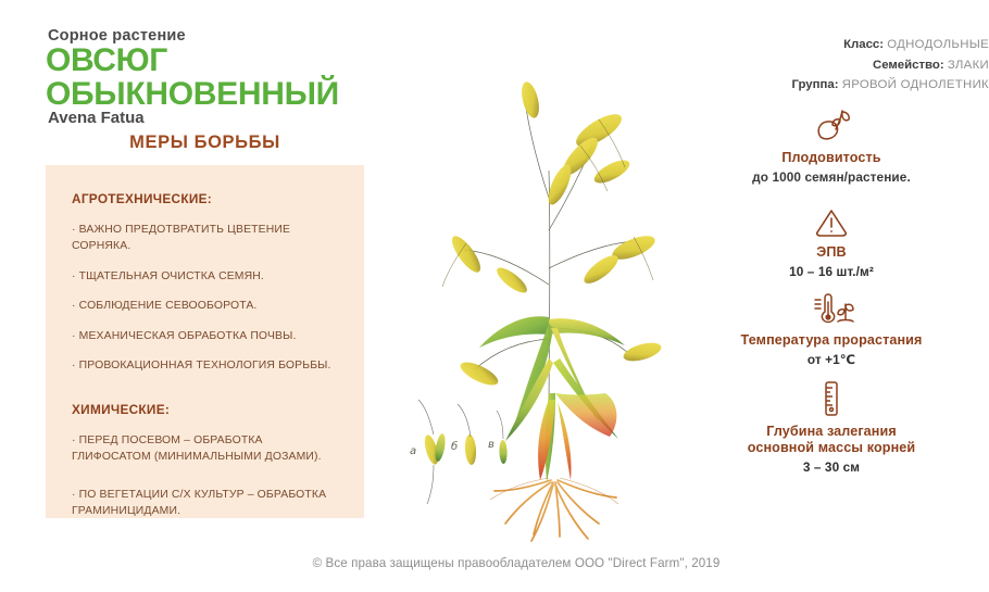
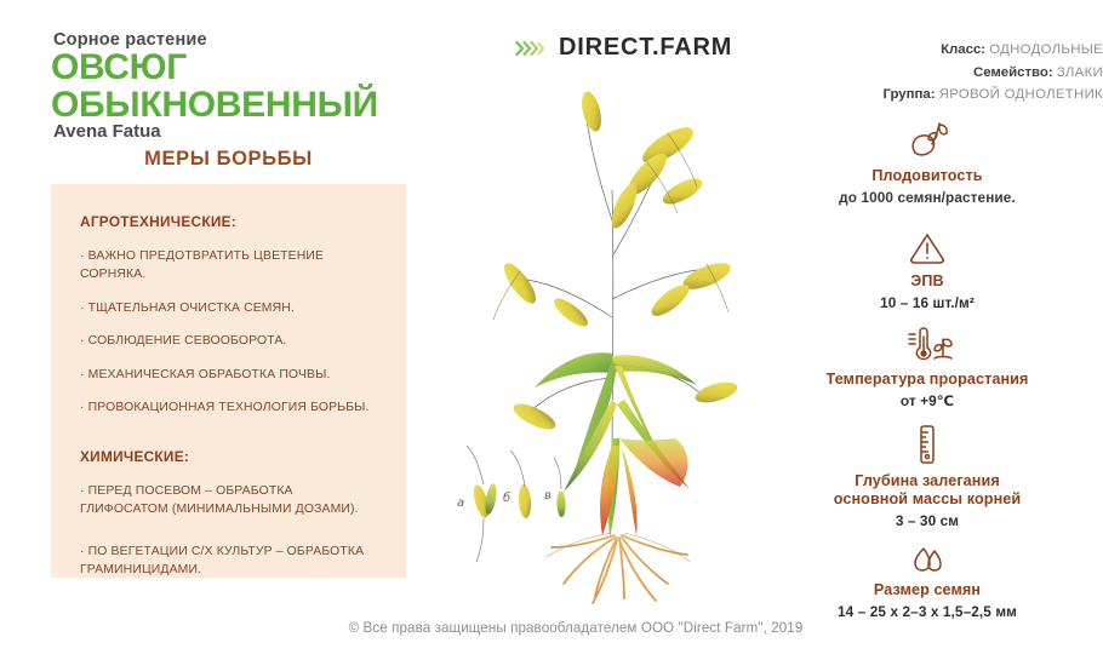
  Сорное растение
  ОВСЮГ
  ОБЫКНОВЕННЫЙ
  Avena Fatua
  МЕРЫ БОРЬБЫ
  АГРОТЕХНИЧЕСКИЕ:
  · ВАЖНО ПРЕДОТВРАТИТЬ ЦВЕТЕНИЕ СОРНЯКА.
  · ТЩАТЕЛЬНАЯ ОЧИСТКА СЕМЯН.
  · СОБЛЮДЕНИЕ СЕВООБОРОТА.
  · МЕХАНИЧЕСКАЯ ОБРАБОТКА ПОЧВЫ.
  · ПРОВОКАЦИОННАЯ ТЕХНОЛОГИЯ БОРЬБЫ.
  ХИМИЧЕСКИЕ:
  · ПЕРЕД ПОСЕВОМ – ОБРАБОТКА ГЛИФОСАТОМ (МИНИМАЛЬНЫМИ ДОЗАМИ).
  · ПО ВЕГЕТАЦИИ С/Х КУЛЬТУР – ОБРАБОТКА ГРАМИНИЦИДАМИ.
+ DIRECT.FARM
  a
  б
  в
  Класс: ОДНОДОЛЬНЫЕ
  Семейство: ЗЛАКИ
  Группа: ЯРОВОЙ ОДНОЛЕТНИК
  Плодовитость
  до 1000 семян/растение.
  ЭПВ
  10 – 16 шт./м²
  Температура прорастания
- от +1℃
+ от +9℃
  Глубина залегания
  основной массы корней
  3 – 30 см
+ Размер семян
+ 14 – 25 x 2–3 x 1,5–2,5 мм
  © Все права защищены правообладателем ООО "Direct Farm", 2019
